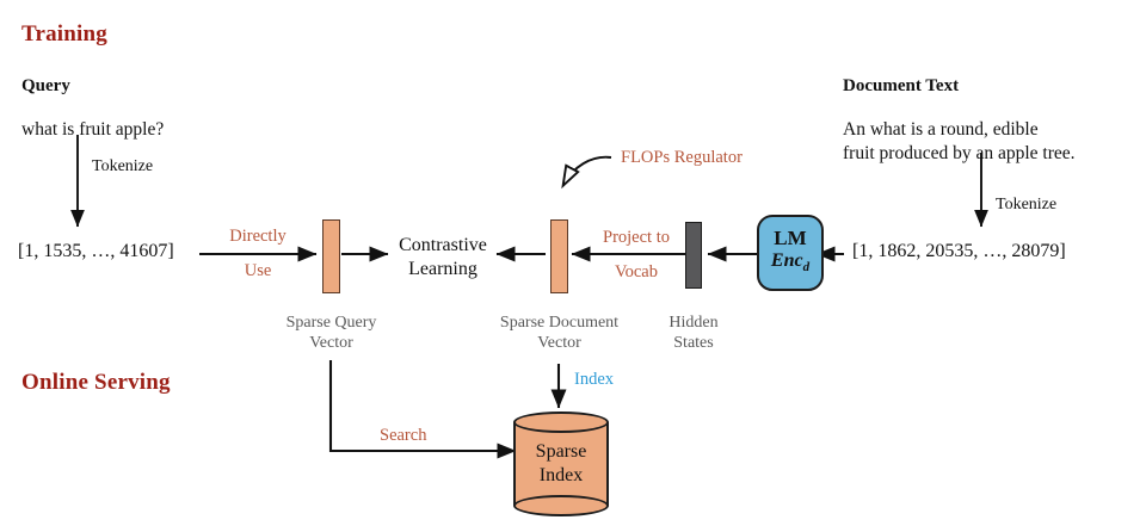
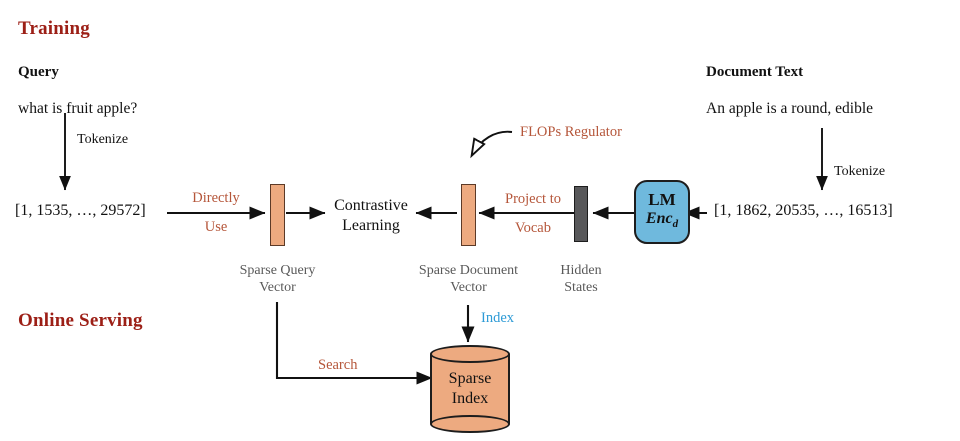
  Training
  Online Serving
  Query
  what is fruit apple?
  Tokenize
- [1, 1535, …, 41607]
+ [1, 1535, …, 29572]
  Directly
  Use
  Sparse Query
  Vector
  Contrastive
  Learning
  Sparse Document
  Vector
  FLOPs Regulator
  Project to
  Vocab
  Hidden
  States
  LM
  Encd
  Document Text
- An what is a round, edible
+ An apple is a round, edible
- fruit produced by an apple tree.
  Tokenize
- [1, 1862, 20535, …, 28079]
+ [1, 1862, 20535, …, 16513]
  Index
  Search
  Sparse
  Index
